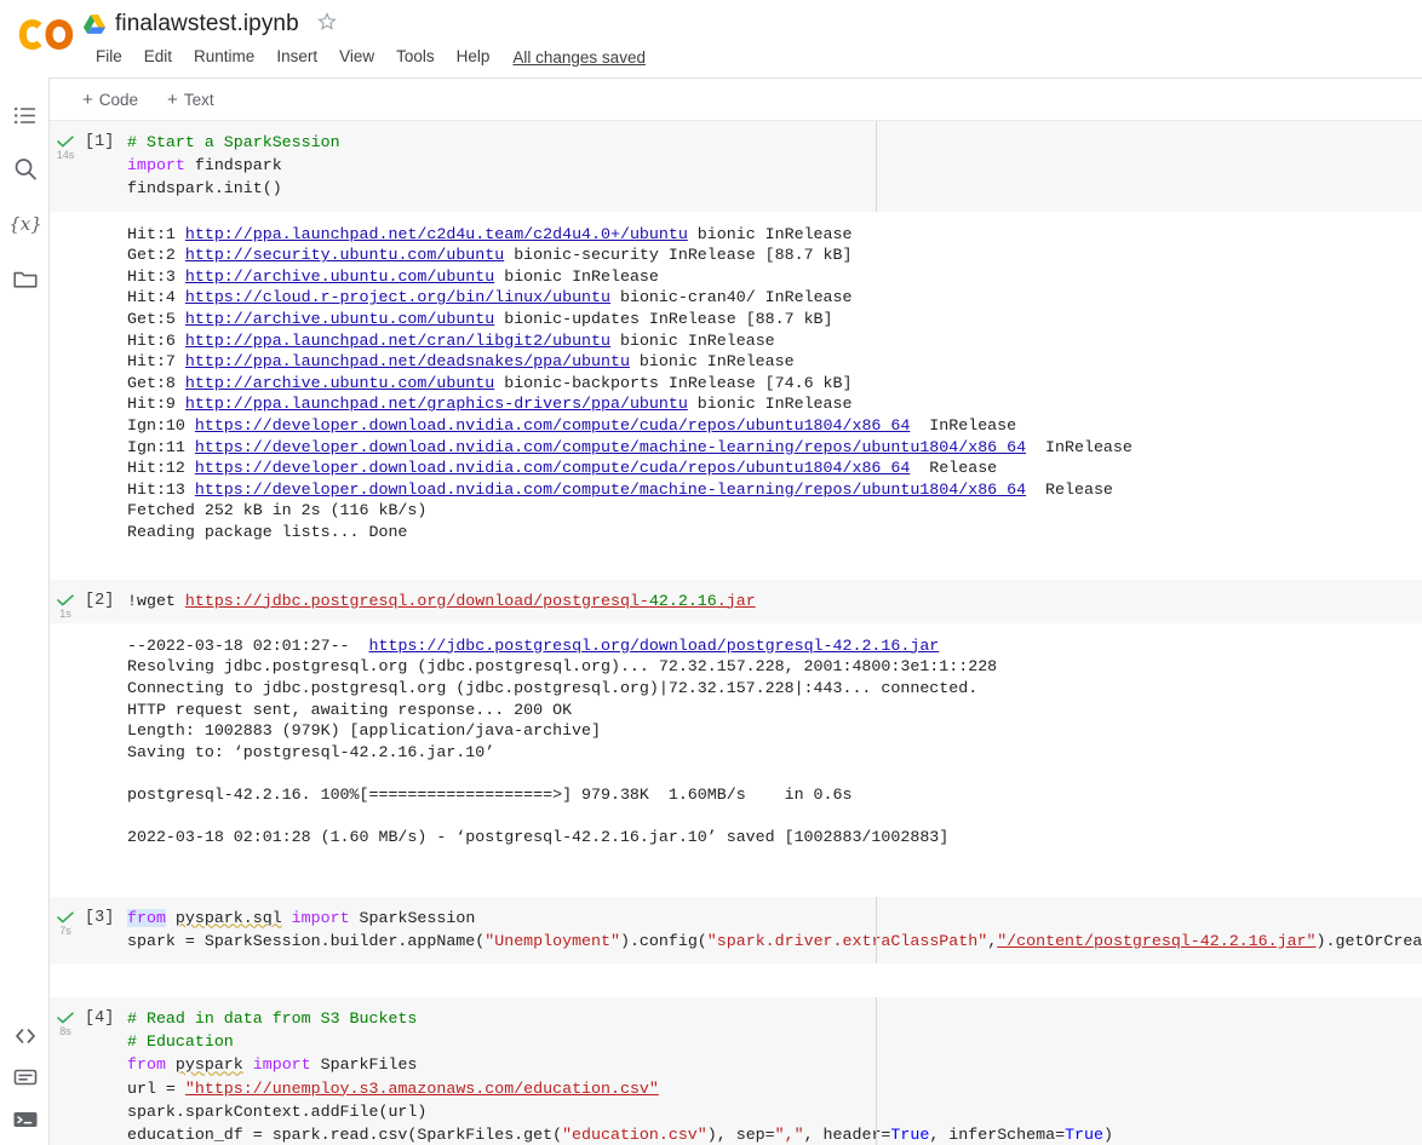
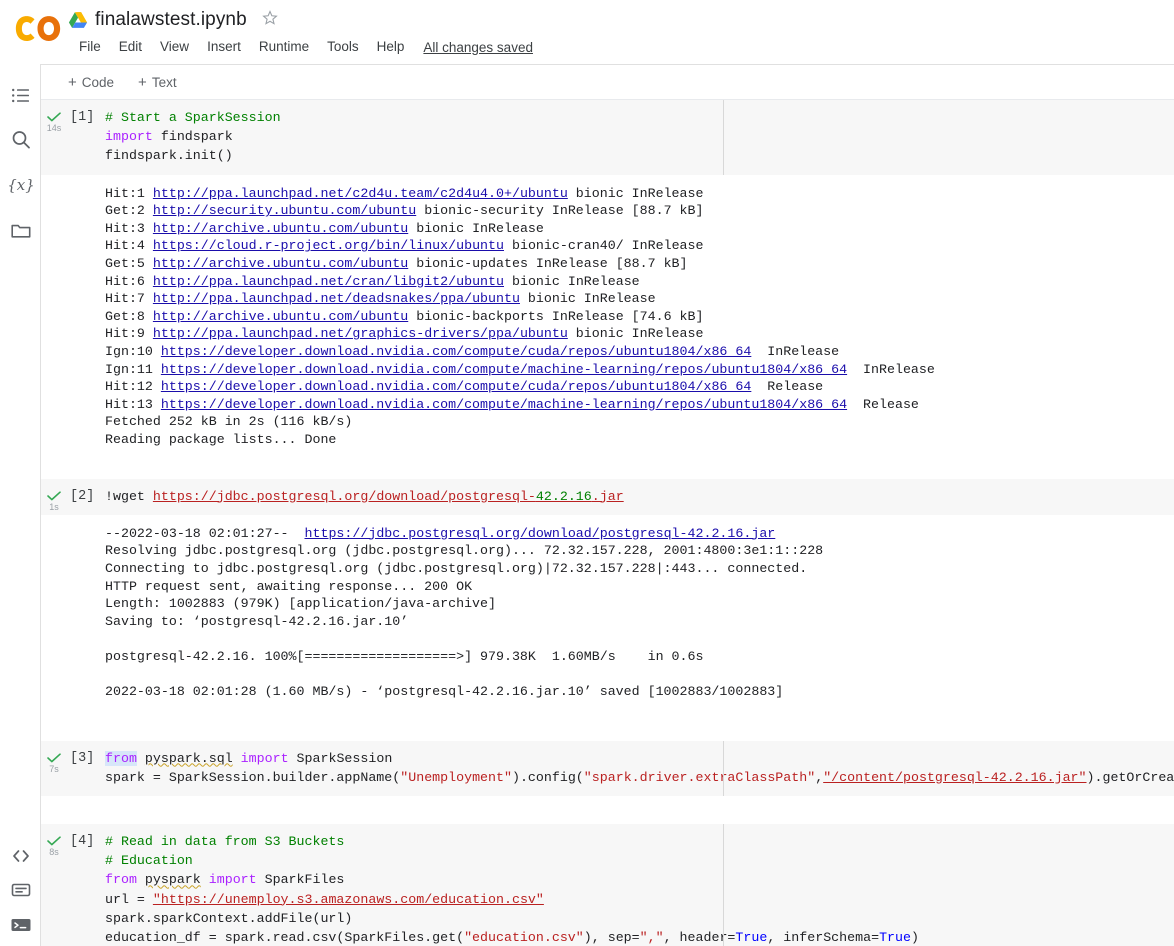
  finalawstest.ipynb
  File
  Edit
- Runtime
+ View
  Insert
- View
+ Runtime
  Tools
  Help
  All changes saved
  +
  Code
  +
  Text
  {x}
  14s
  [1]
  # Start a SparkSession import findspark
  findspark.init()
  Hit:1 http://ppa.launchpad.net/c2d4u.team/c2d4u4.0+/ubuntu bionic InRelease
  Get:2 http://security.ubuntu.com/ubuntu bionic-security InRelease [88.7 kB]
  Hit:3 http://archive.ubuntu.com/ubuntu bionic InRelease
  Hit:4 https://cloud.r-project.org/bin/linux/ubuntu bionic-cran40/ InRelease
  Get:5 http://archive.ubuntu.com/ubuntu bionic-updates InRelease [88.7 kB]
  Hit:6 http://ppa.launchpad.net/cran/libgit2/ubuntu bionic InRelease
  Hit:7 http://ppa.launchpad.net/deadsnakes/ppa/ubuntu bionic InRelease
  Get:8 http://archive.ubuntu.com/ubuntu bionic-backports InRelease [74.6 kB]
  Hit:9 http://ppa.launchpad.net/graphics-drivers/ppa/ubuntu bionic InRelease
  Ign:10 https://developer.download.nvidia.com/compute/cuda/repos/ubuntu1804/x86_64 InRelease
  Ign:11 https://developer.download.nvidia.com/compute/machine-learning/repos/ubuntu1804/x86_64 InRelease
  Hit:12 https://developer.download.nvidia.com/compute/cuda/repos/ubuntu1804/x86_64 Release
  Hit:13 https://developer.download.nvidia.com/compute/machine-learning/repos/ubuntu1804/x86_64 Release
  Fetched 252 kB in 2s (116 kB/s)
  Reading package lists... Done
  1s
  [2]
  !wget https://jdbc.postgresql.org/download/postgresql-42.2.16.jar
  --2022-03-18 02:01:27-- https://jdbc.postgresql.org/download/postgresql-42.2.16.jar
  Resolving jdbc.postgresql.org (jdbc.postgresql.org)... 72.32.157.228, 2001:4800:3e1:1::228
  Connecting to jdbc.postgresql.org (jdbc.postgresql.org)|72.32.157.228|:443... connected.
  HTTP request sent, awaiting response... 200 OK
  Length: 1002883 (979K) [application/java-archive]
  Saving to: ‘postgresql-42.2.16.jar.10’
  postgresql-42.2.16. 100%[===================>] 979.38K 1.60MB/s in 0.6s
  2022-03-18 02:01:28 (1.60 MB/s) - ‘postgresql-42.2.16.jar.10’ saved [1002883/1002883]
  7s
  [3]
  from pyspark.sql import SparkSession
  spark = SparkSession.builder.appName("Unemployment").config("spark.driver.extaClassPath","/content/postgresql-42.2.16.jar").getOrCrea
  8s
  [4]
  # Read in data from S3 Buckets # Education from pyspark import SparkFiles
  url = "https://unemploy.s3.amazonaws.com/education.csv"
  spark.sparkContext.addFile(url)
  education_df = spark.read.csv(SparkFiles.get("education.csv"), sep=",", heade=True, inferSchema=True)
